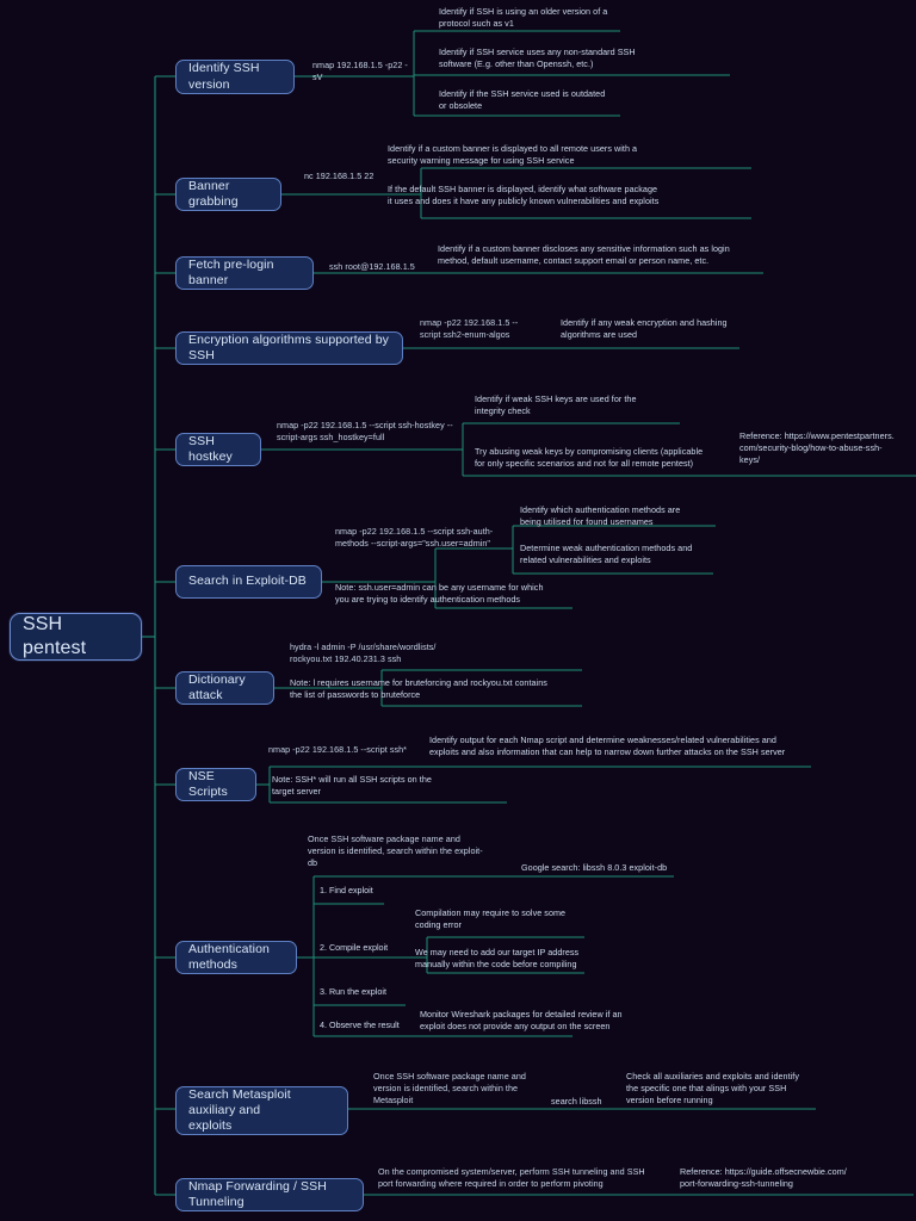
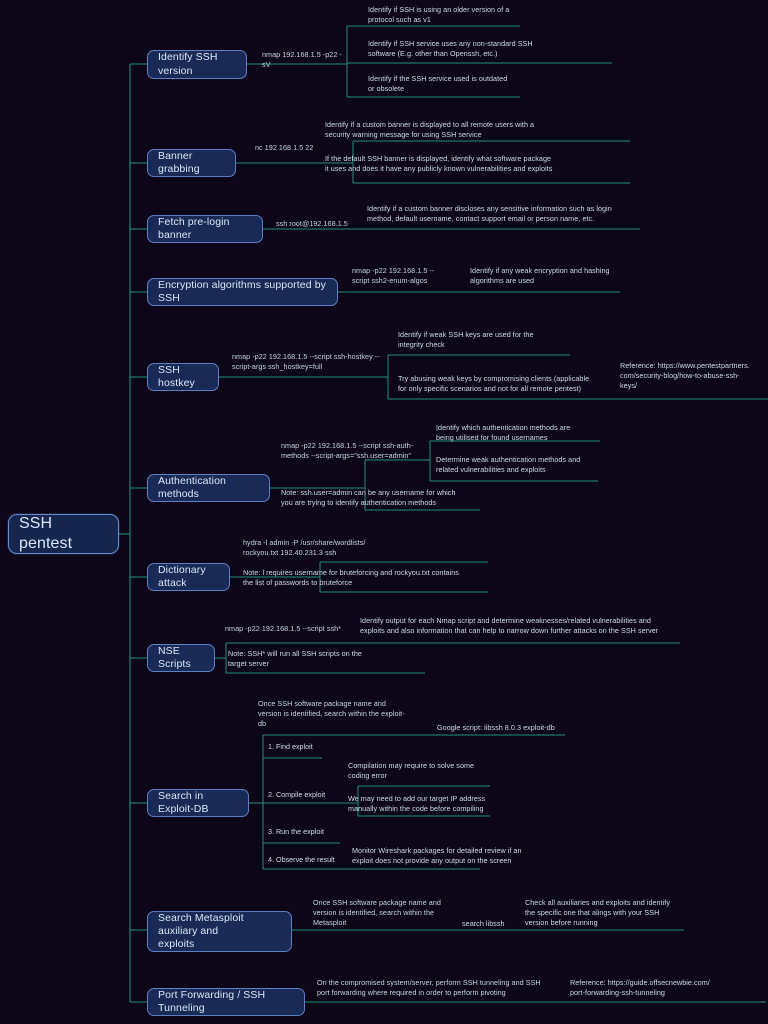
  SSH pentest
  Identify SSH version
  nmap 192.168.1.5 -p22 -sV
  Identify if SSH is using an older version of a
  protocol such as v1
  Identify if SSH service uses any non-standard SSH
  software (E.g. other than Openssh, etc.)
  Identify if the SSH service used is outdated
  or obsolete
  Banner grabbing
  nc 192.168.1.5 22
  Identify if a custom banner is displayed to all remote users with a
  security warning message for using SSH service
  If the default SSH banner is displayed, identify what software package
  it uses and does it have any publicly known vulnerabilities and exploits
  Fetch pre-login banner
  ssh root@192.168.1.5
  Identify if a custom banner discloses any sensitive information such as login
  method, default username, contact support email or person name, etc.
  Encryption algorithms supported by SSH
  nmap -p22 192.168.1.5 --
  script ssh2-enum-algos
  Identify if any weak encryption and hashing
  algorithms are used
  SSH hostkey
  nmap -p22 192.168.1.5 --script ssh-hostkey --
  script-args ssh_hostkey=full
  Identify if weak SSH keys are used for the
  integrity check
  Try abusing weak keys by compromising clients (applicable
  for only specific scenarios and not for all remote pentest)
  Reference: https://www.pentestpartners.
  com/security-blog/how-to-abuse-ssh-
  keys/
- Search in Exploit-DB
+ Authentication methods
  nmap -p22 192.168.1.5 --script ssh-auth-
  methods --script-args="ssh.user=admin"
  Identify which authentication methods are
  being utilised for found usernames
  Determine weak authentication methods and
  related vulnerabilities and exploits
  Note: ssh.user=admin can be any username for which
  you are trying to identify authentication methods
  Dictionary attack
  hydra -l admin -P /usr/share/wordlists/
  rockyou.txt 192.40.231.3 ssh
  Note: l requires username for bruteforcing and rockyou.txt contains
  the list of passwords to bruteforce
  NSE Scripts
  nmap -p22 192.168.1.5 --script ssh*
  Identify output for each Nmap script and determine weaknesses/related vulnerabilities and
  exploits and also information that can help to narrow down further attacks on the SSH server
  Note: SSH* will run all SSH scripts on the
  target server
- Authentication methods
+ Search in Exploit-DB
  Once SSH software package name and
  version is identified, search within the exploit-
  db
- Google search: libssh 8.0.3 exploit-db
+ Google script: libssh 8.0.3 exploit-db
  1. Find exploit
  2. Compile exploit
  Compilation may require to solve some
  coding error
  We may need to add our target IP address
  manually within the code before compiling
  3. Run the exploit
  4. Observe the result
  Monitor Wireshark packages for detailed review if an
  exploit does not provide any output on the screen
  Search Metasploit auxiliary and
  exploits
  Once SSH software package name and
  version is identified, search within the
  Metasploit
  search libssh
  Check all auxiliaries and exploits and identify
  the specific one that alings with your SSH
  version before running
- Nmap Forwarding / SSH Tunneling
+ Port Forwarding / SSH Tunneling
  On the compromised system/server, perform SSH tunneling and SSH
  port forwarding where required in order to perform pivoting
  Reference: https://guide.offsecnewbie.com/
  port-forwarding-ssh-tunneling
